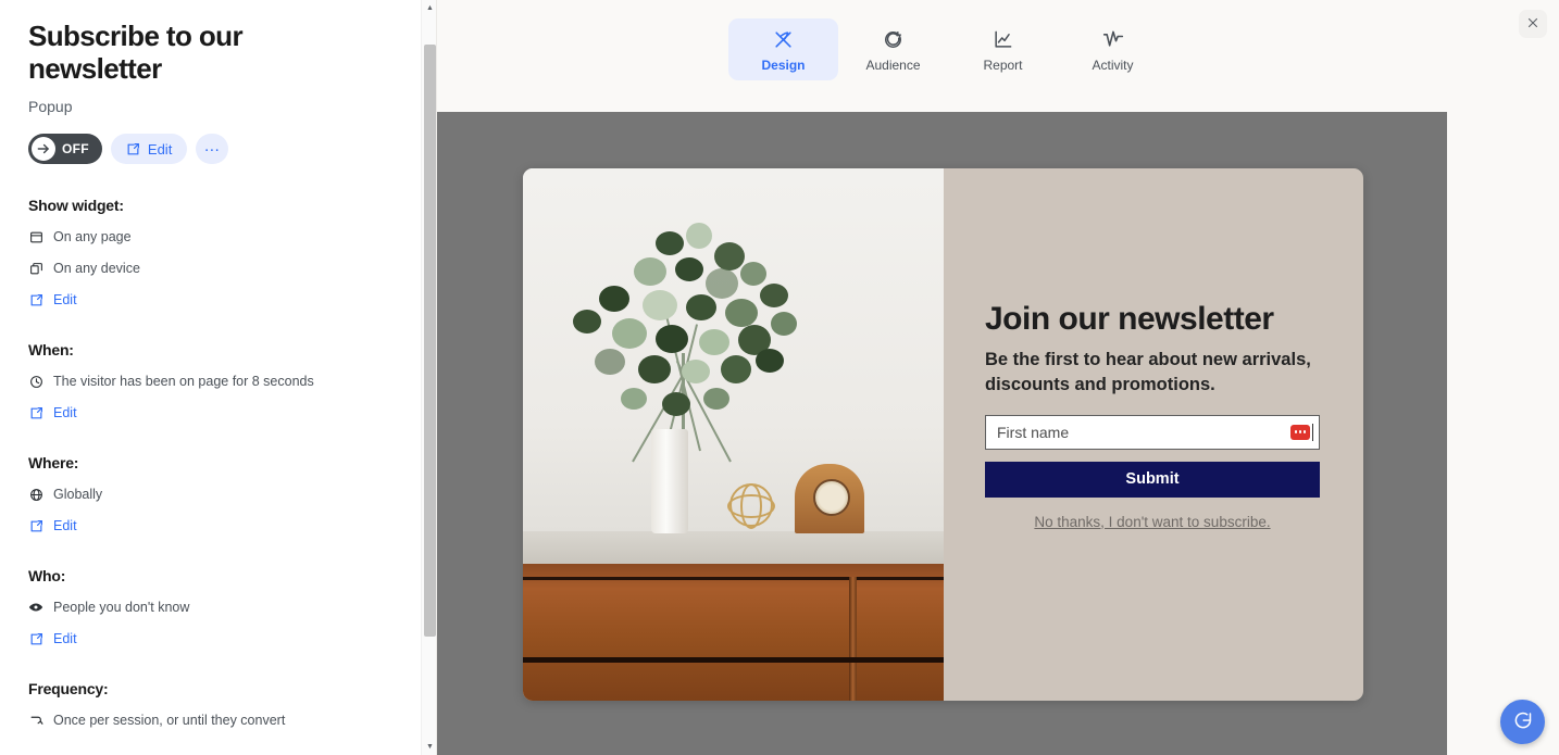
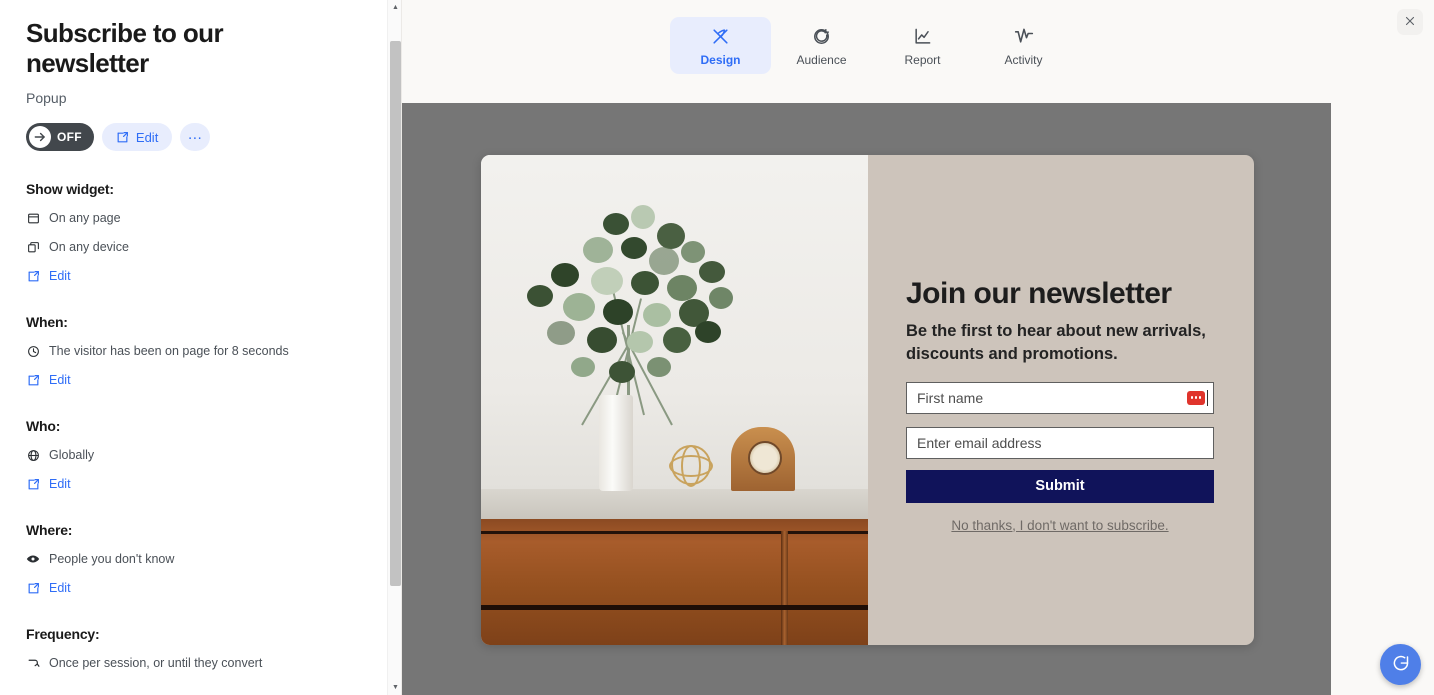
  Subscribe to our newsletter
  Popup
  OFF
  Edit
  …
  Show widget:
  On any page
  On any device
  Edit
  When:
  The visitor has been on page for 8 seconds
  Edit
- Where:
+ Who:
  Globally
  Edit
- Who:
+ Where:
  People you don't know
  Edit
  Frequency:
  Once per session, or until they convert
  Design
  Audience
  Report
  Activity
  Join our newsletter
  Be the first to hear about new arrivals, discounts and promotions.
  First name
+ Enter email address
  Submit
  No thanks, I don't want to subscribe.
